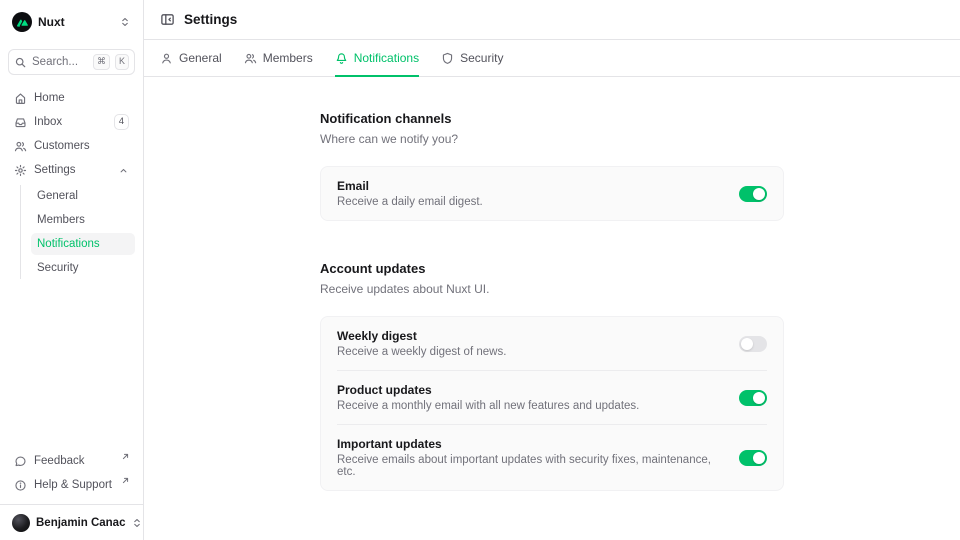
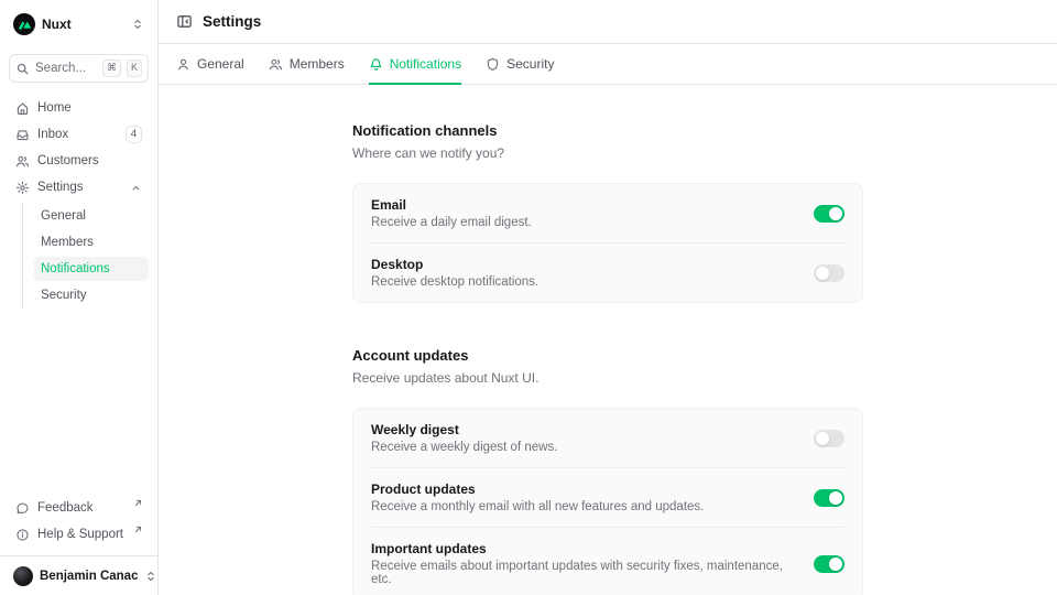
  Nuxt
  Search...
  ⌘
  K
  Home
  Inbox
  4
  Customers
  Settings
  General
  Members
  Notifications
  Security
  Feedback
  Help & Support
  Benjamin Canac
  Settings
  General
  Members
  Notifications
  Security
  Notification channels
  Where can we notify you?
  Email
  Receive a daily email digest.
+ Desktop
+ Receive desktop notifications.
  Account updates
  Receive updates about Nuxt UI.
  Weekly digest
  Receive a weekly digest of news.
  Product updates
  Receive a monthly email with all new features and updates.
  Important updates
  Receive emails about important updates with security fixes, maintenance, etc.
